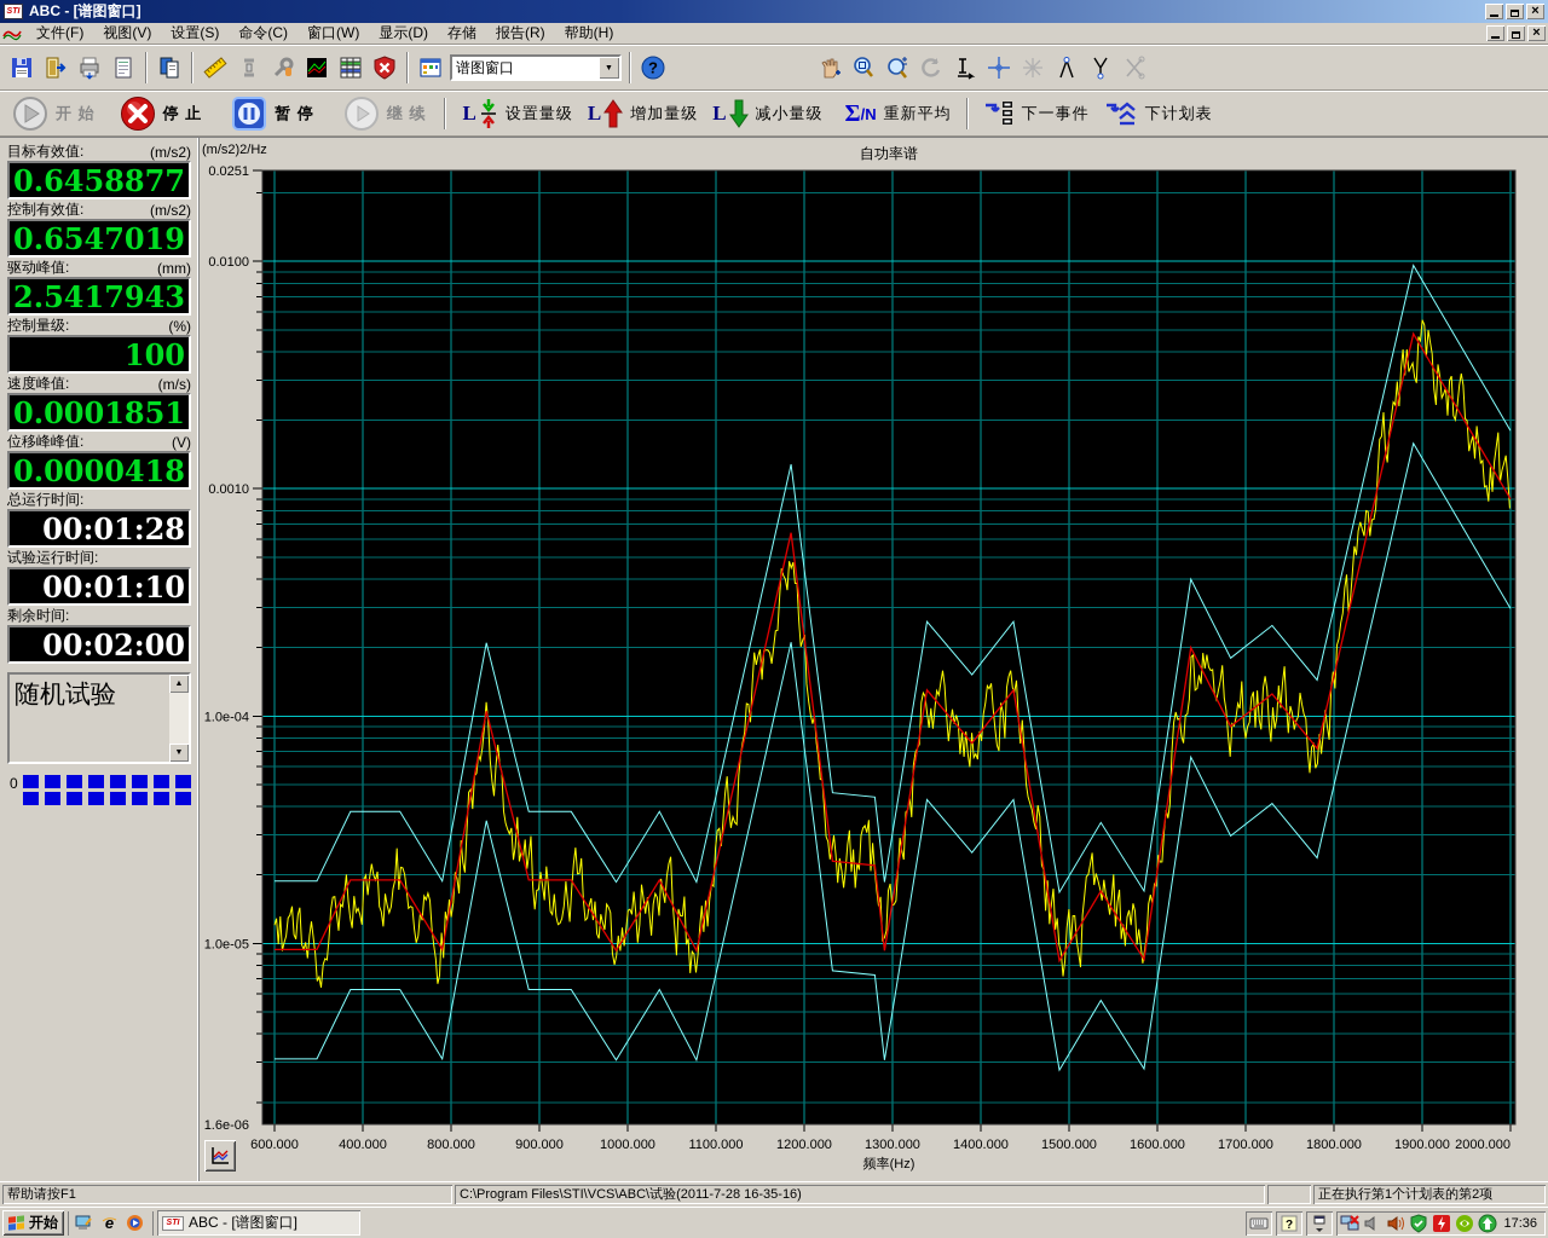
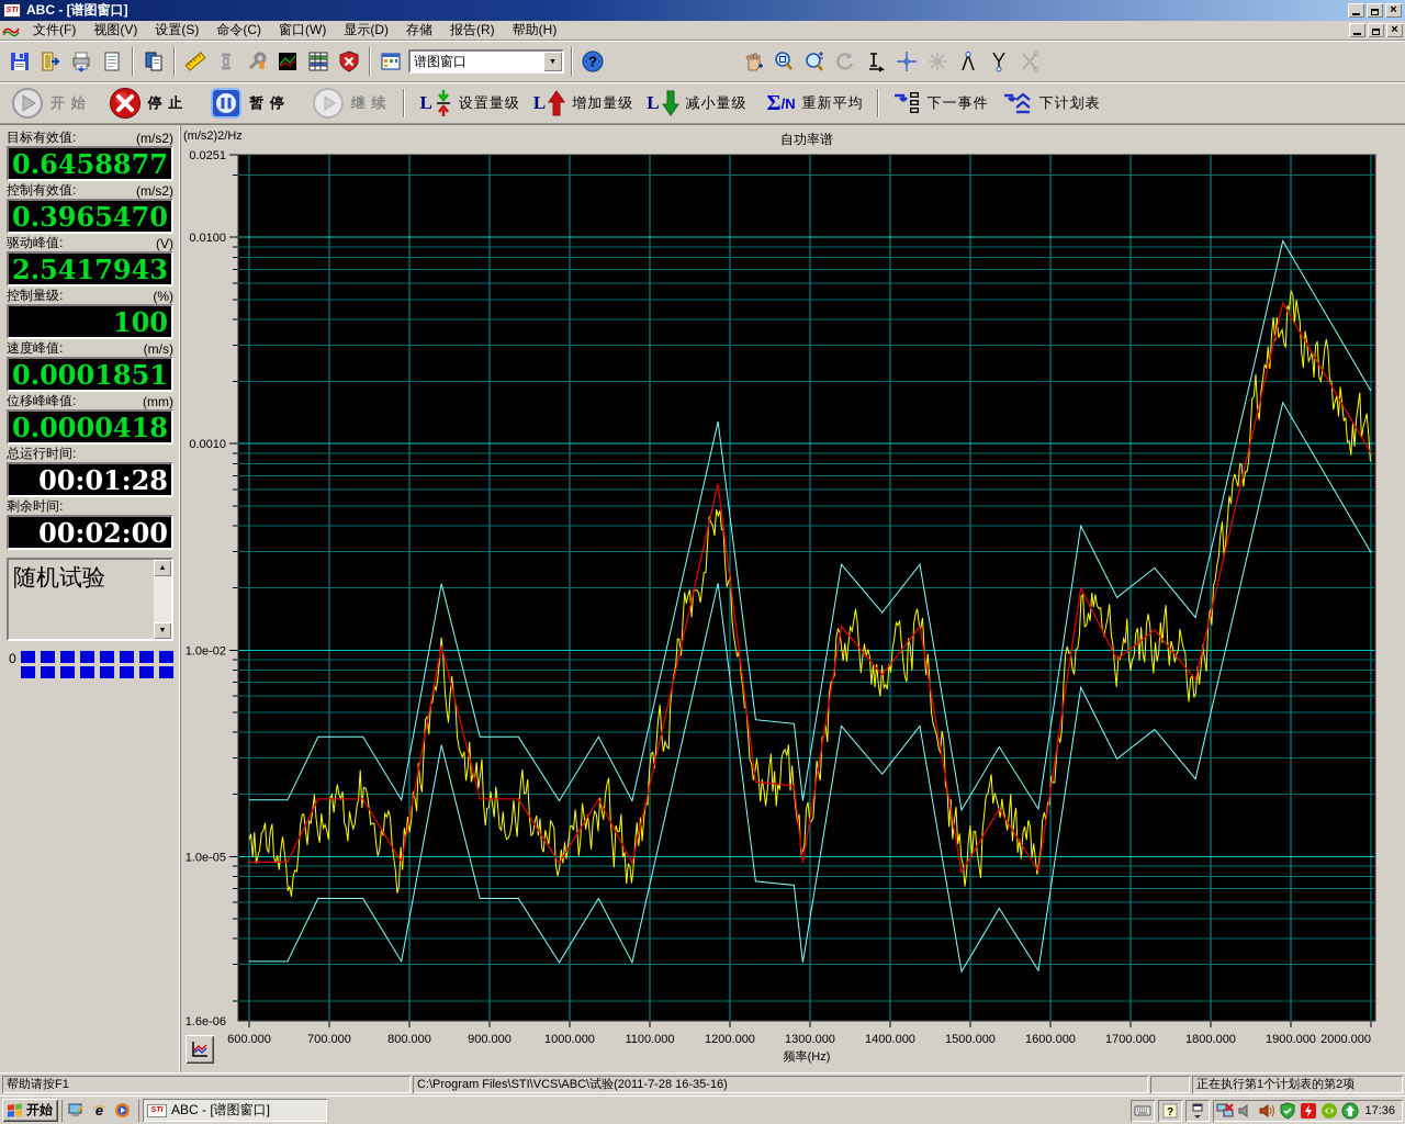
  ABC - [谱图窗口]
  ×
  文件(F)
  视图(V)
  设置(S)
  命令(C)
  窗口(W)
  显示(D)
  存储
  报告(R)
  帮助(H)
  ×
  谱图窗口
  ?
  开 始
  停 止
  暂 停
  继 续
  L
  设置量级
  L
  增加量级
  L
  减小量级
  Σ
  /N
  重新平均
  下一事件
  下计划表
  目标有效值:
  (m/s2)
  0.6458877
  控制有效值:
  (m/s2)
- 0.6547019
+ 0.3965470
  驱动峰值:
- (mm)
+ (V)
  2.5417943
  控制量级:
  (%)
  100
  速度峰值:
  (m/s)
  0.0001851
  位移峰峰值:
- (V)
+ (mm)
  0.0000418
  总运行时间:
  00:01:28
- 试验运行时间:
- 00:01:10
  剩余时间:
  00:02:00
  随机试验
  0
  600.000
- 400.000
+ 700.000
  800.000
  900.000
  1000.000
  1100.000
  1200.000
  1300.000
  1400.000
  1500.000
  1600.000
  1700.000
  1800.000
  1900.000
  2000.000
  0.0251
  0.0100
  0.0010
- 1.0e-04
+ 1.0e-02
  1.0e-05
  1.6e-06
  自功率谱
  (m/s2)2/Hz
  频率(Hz)
  帮助请按F1
  C:\Program Files\STI\VCS\ABC\试验(2011-7-28 16-35-16)
  正在执行第1个计划表的第2项
  开始
  e
  ABC - [谱图窗口]
  ?
  17:36
